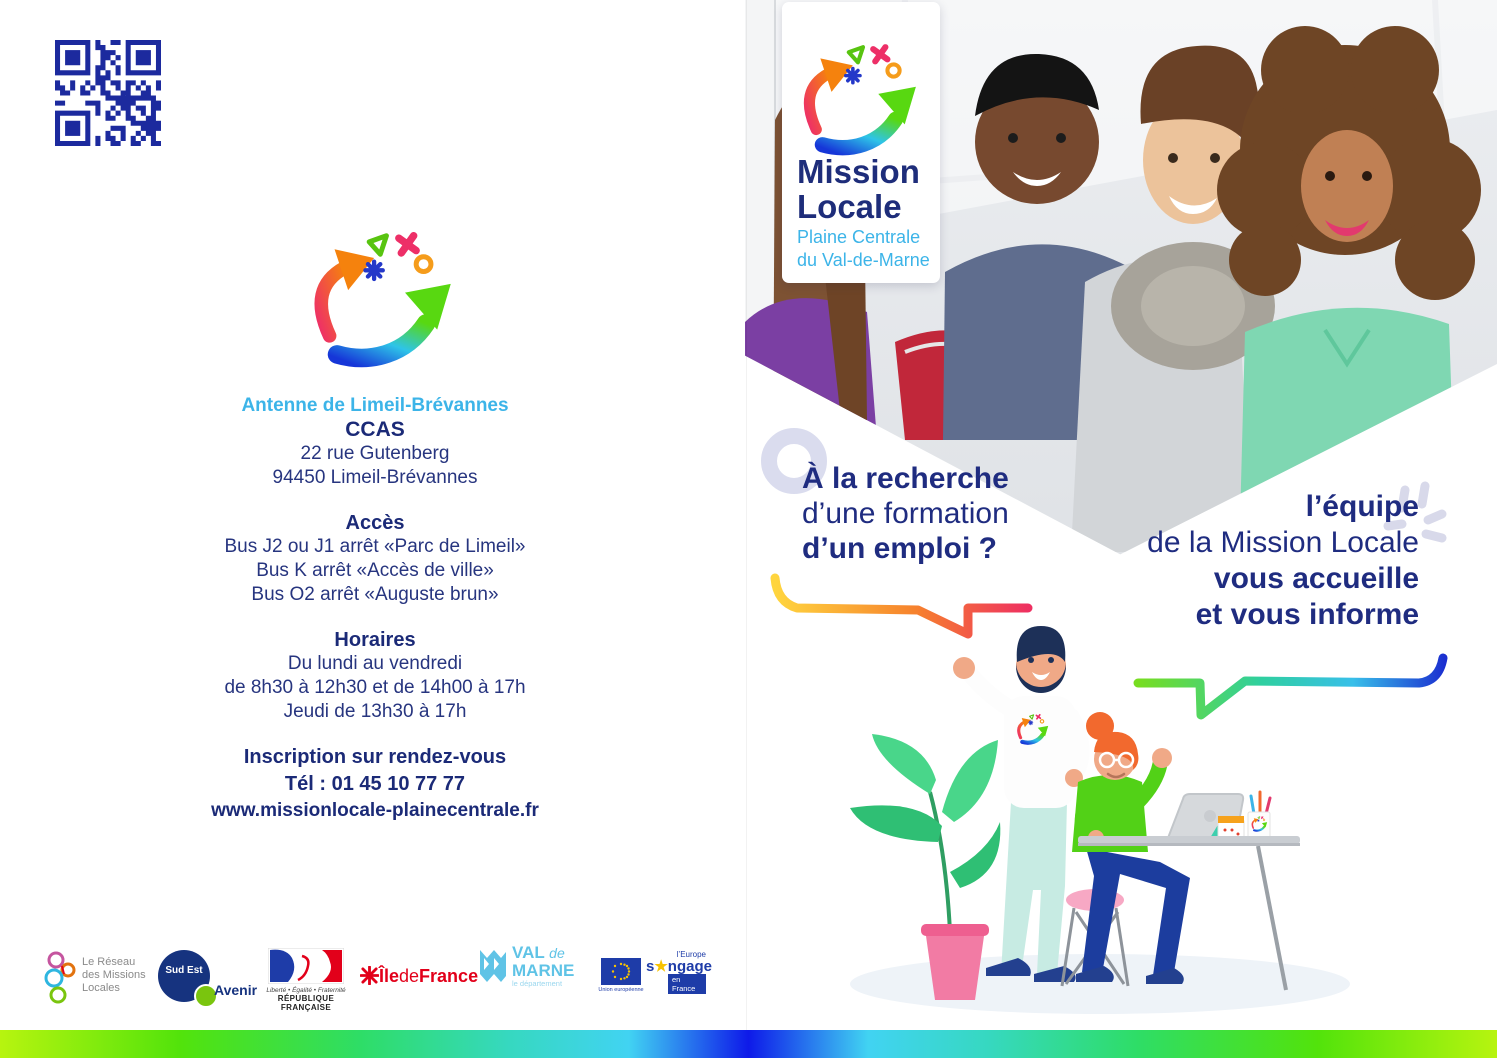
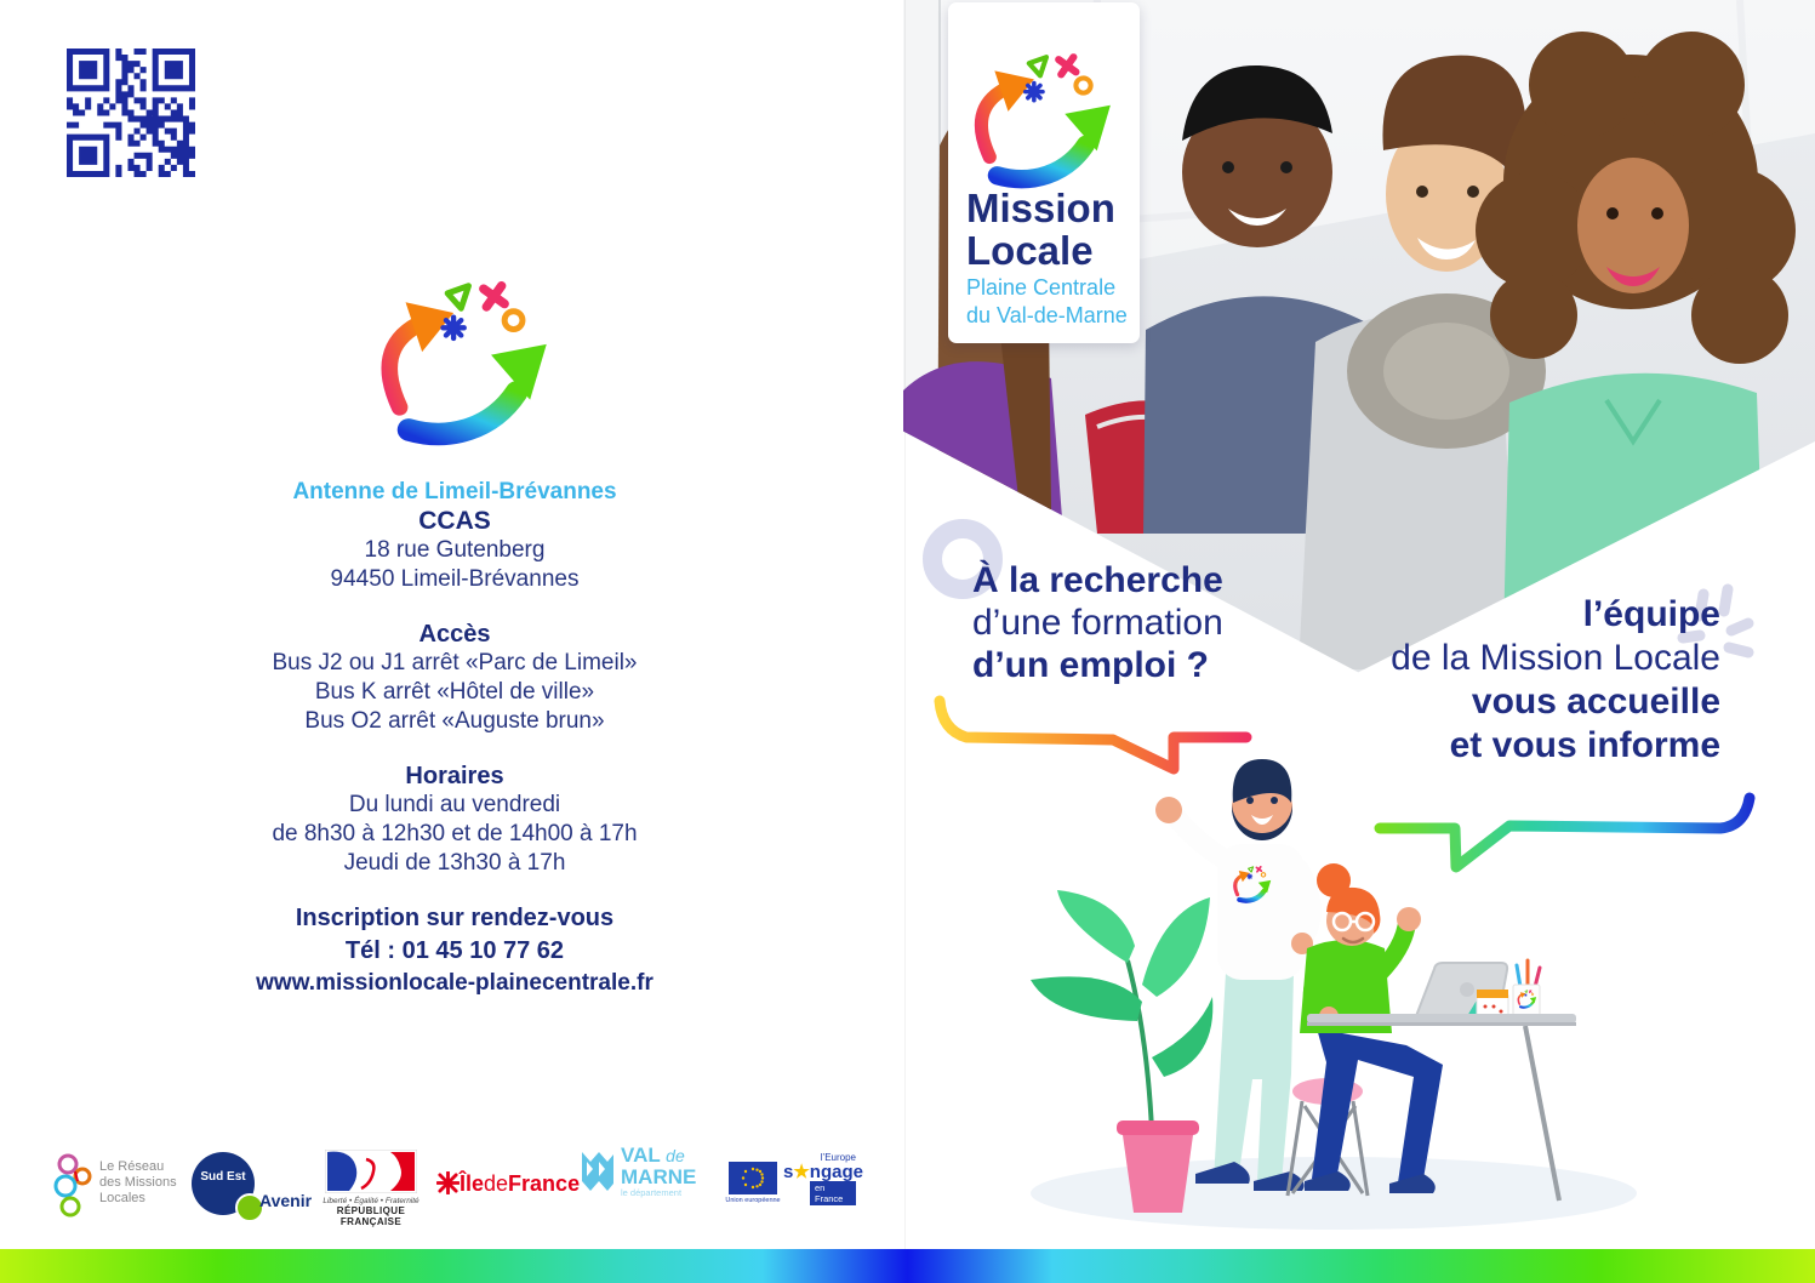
  Antenne de Limeil-Brévannes
  CCAS
- 22 rue Gutenberg
+ 18 rue Gutenberg
  94450 Limeil-Brévannes
  Accès
  Bus J2 ou J1 arrêt «Parc de Limeil»
- Bus K arrêt «Accès de ville»
+ Bus K arrêt «Hôtel de ville»
  Bus O2 arrêt «Auguste brun»
  Horaires
  Du lundi au vendredi
  de 8h30 à 12h30 et de 14h00 à 17h
  Jeudi de 13h30 à 17h
  Inscription sur rendez-vous
- Tél : 01 45 10 77 77
+ Tél : 01 45 10 77 62
  www.missionlocale-plainecentrale.fr
  Le Réseau
  des Missions
  Locales
  Sud Est
  Avenir
  RÉPUBLIQUE FRANÇAISE
  ÎledeFrance
  VAL de
  MARNE
  le département
  l’Europe
  s★ngage
  en France
  Mission
  Locale
  Plaine Centrale
  du Val-de-Marne
  À la recherche
  d’une formation
  d’un emploi ?
  l’équipe
  de la Mission Locale
  vous accueille
  et vous informe
